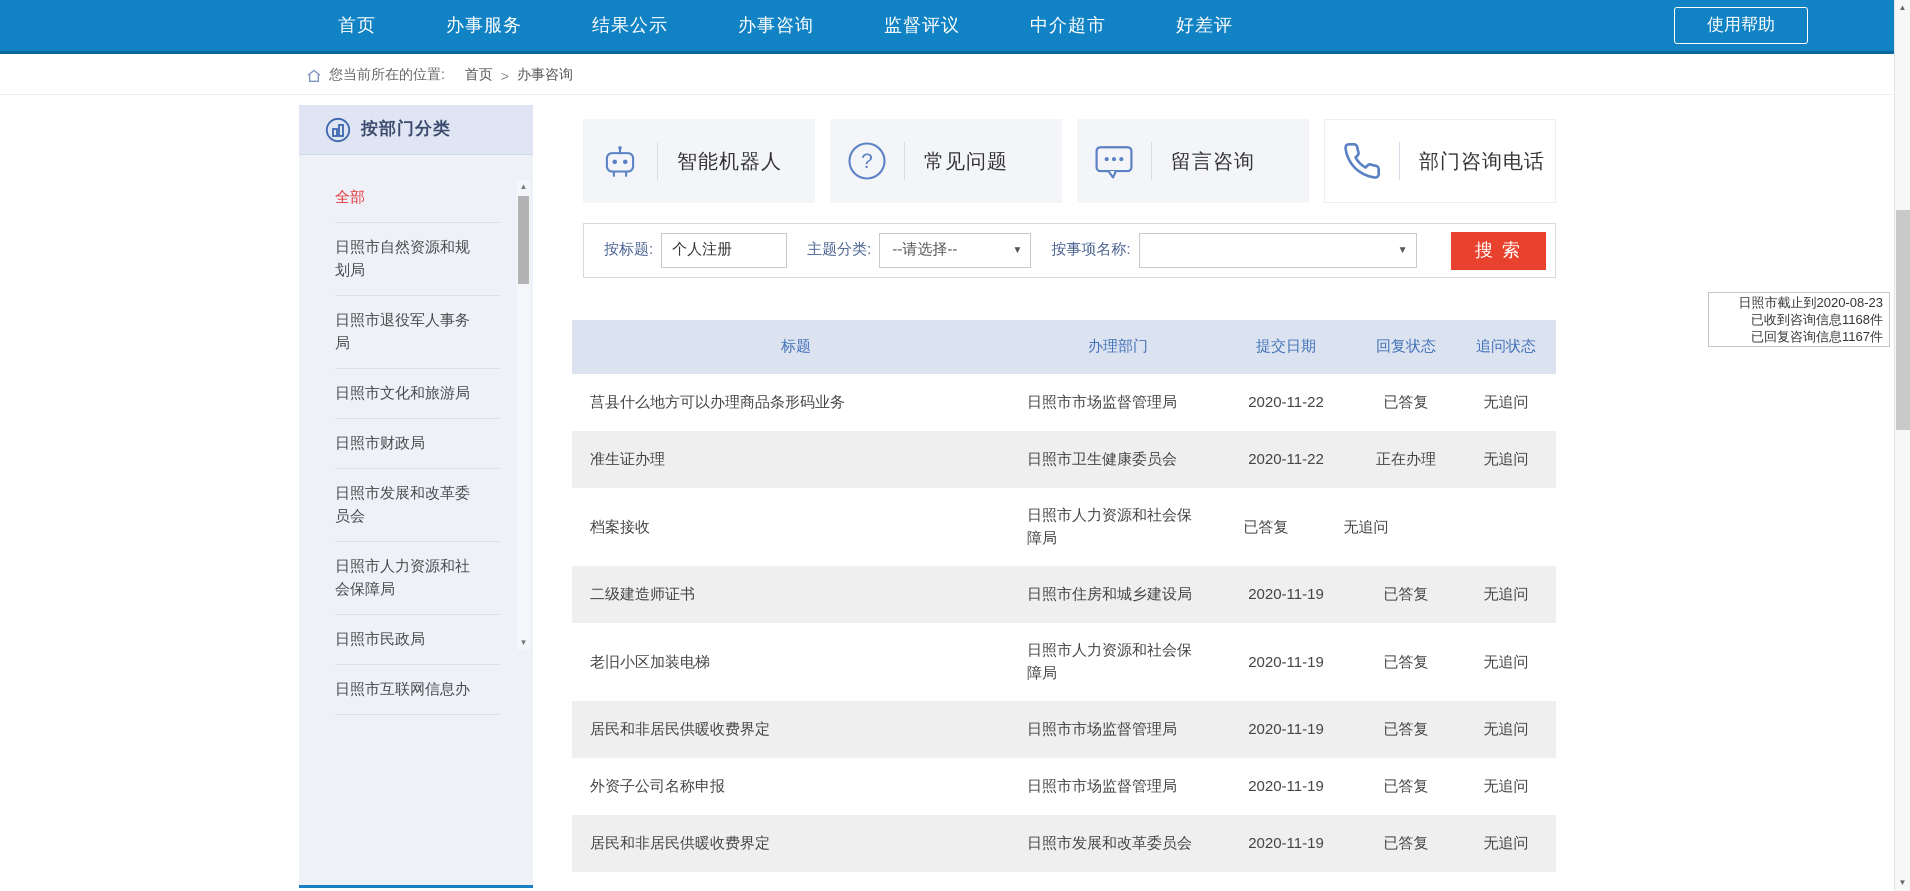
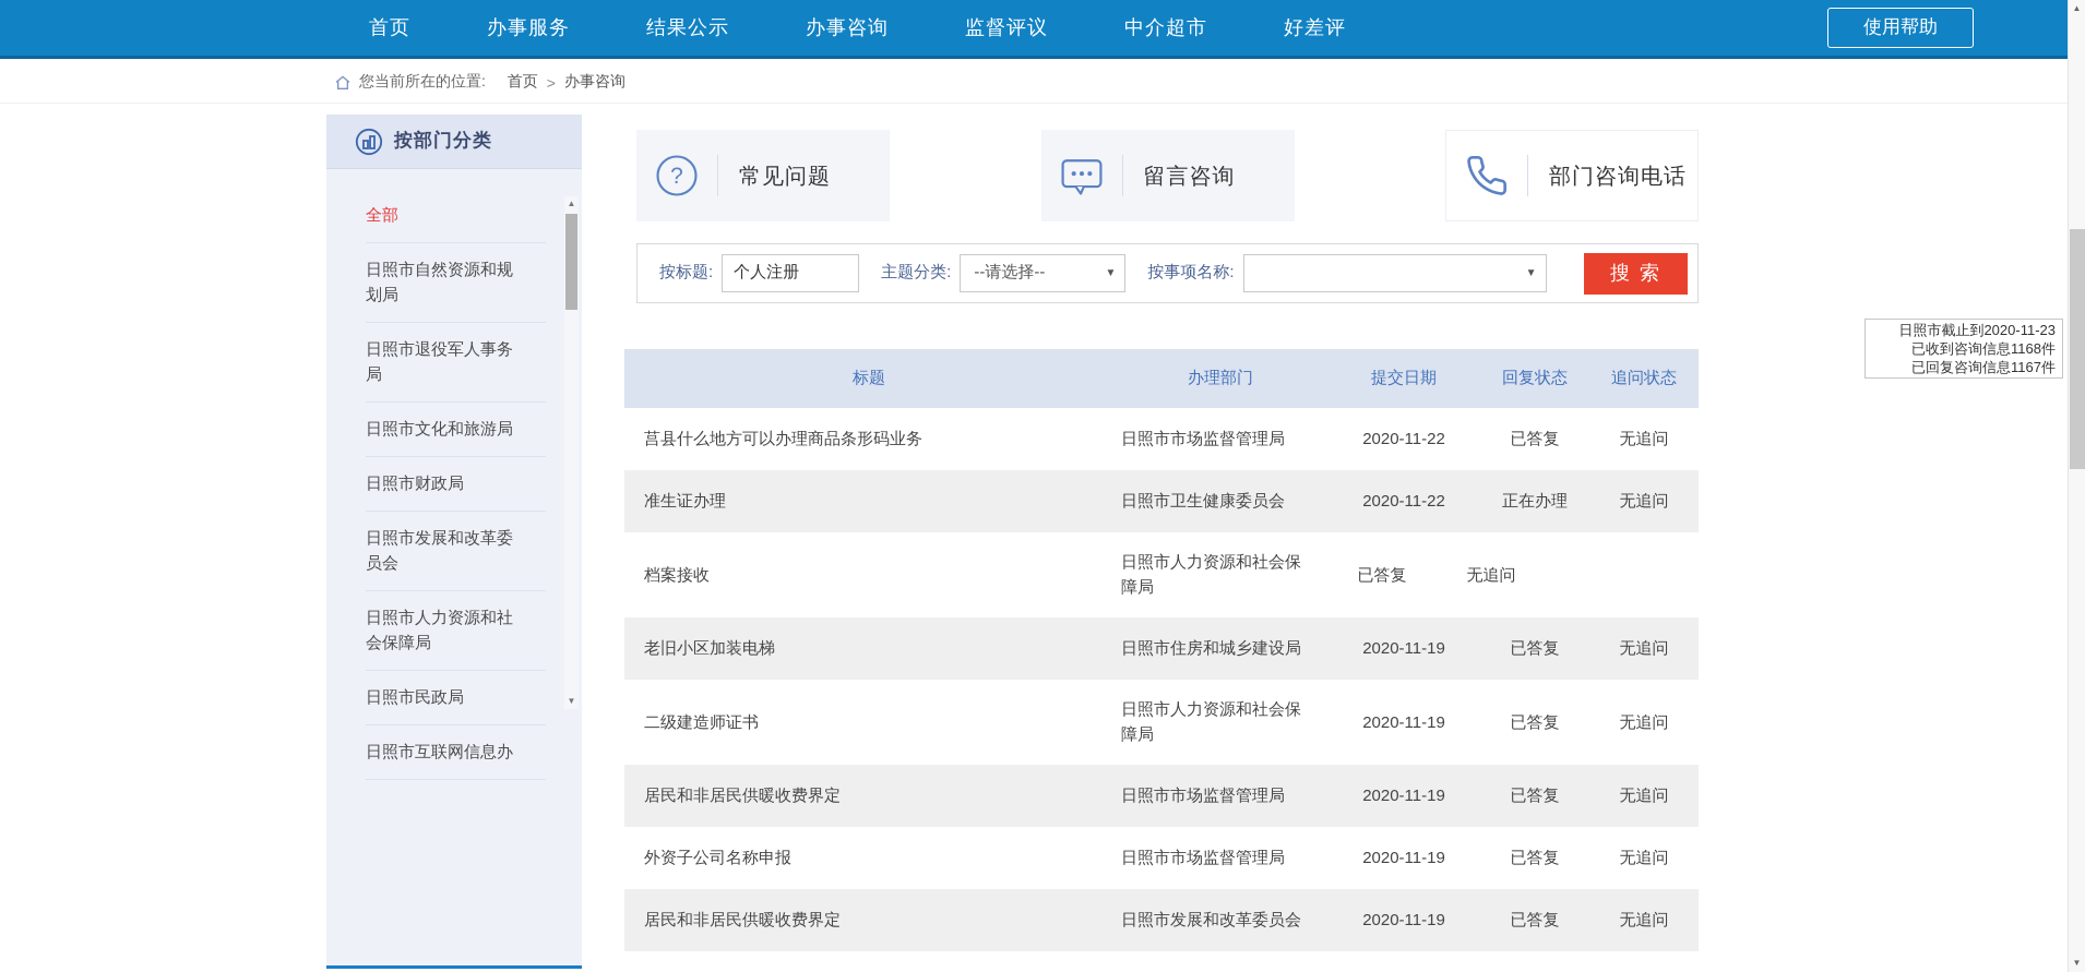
  首页
  办事服务
  结果公示
  办事咨询
  监督评议
  中介超市
  好差评
  使用帮助
  您当前所在的位置:
  首页
  >
  办事咨询
  按部门分类
  全部
  日照市自然资源和规划局
  日照市退役军人事务局
  日照市文化和旅游局
  日照市财政局
  日照市发展和改革委员会
  日照市人力资源和社会保障局
  日照市民政局
  日照市互联网信息办
  ▲
  ▼
- 智能机器人
  ?
  常见问题
  留言咨询
  部门咨询电话
  按标题:
  个人注册
  主题分类:
  --请选择--
  ▼
  按事项名称:
  ▼
  搜 索
- 日照市截止到2020-08-23
+ 日照市截止到2020-11-23
  已收到咨询信息1168件
  已回复咨询信息1167件
  标题
  办理部门
  提交日期
  回复状态
  追问状态
  莒县什么地方可以办理商品条形码业务
  日照市市场监督管理局
  2020-11-22
  已答复
  无追问
  准生证办理
  日照市卫生健康委员会
  2020-11-22
  正在办理
  无追问
  档案接收
  日照市人力资源和社会保障局
  已答复
  无追问
- 二级建造师证书
+ 老旧小区加装电梯
  日照市住房和城乡建设局
  2020-11-19
  已答复
  无追问
- 老旧小区加装电梯
+ 二级建造师证书
  日照市人力资源和社会保障局
  2020-11-19
  已答复
  无追问
  居民和非居民供暖收费界定
  日照市市场监督管理局
  2020-11-19
  已答复
  无追问
  外资子公司名称申报
  日照市市场监督管理局
  2020-11-19
  已答复
  无追问
  居民和非居民供暖收费界定
  日照市发展和改革委员会
  2020-11-19
  已答复
  无追问
  ▲
  ▼
